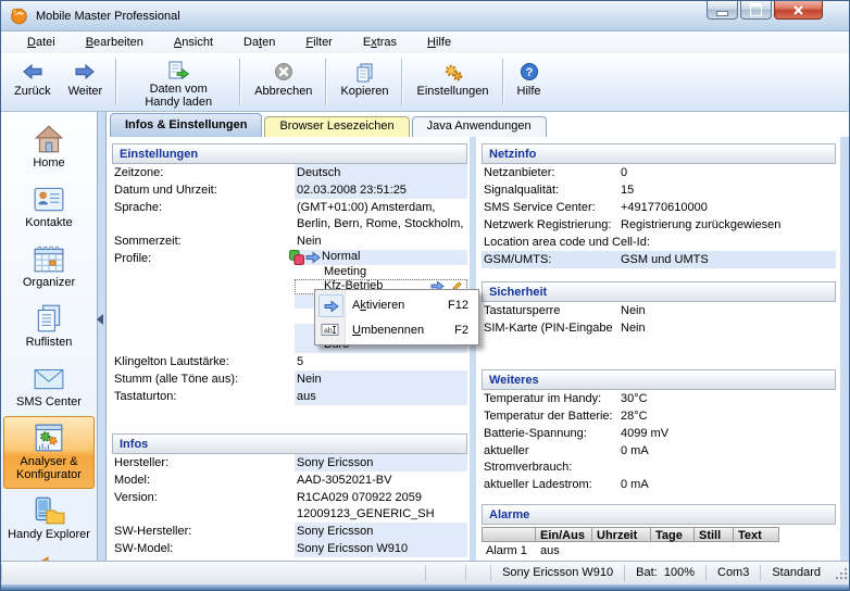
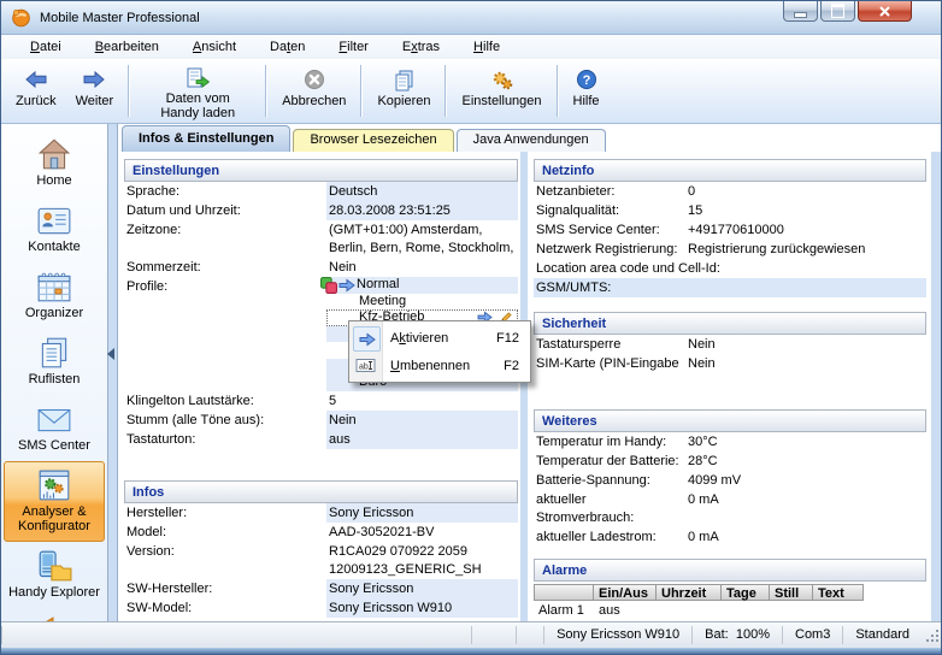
  Mobile Master Professional
  Datei
  Bearbeiten
  Ansicht
  Daten
  Filter
  Extras
  Hilfe
  Zurück
  Weiter
  Daten vom Handy laden
  Abbrechen
  Kopieren
  Einstellungen
  ?
  Hilfe
  Home
  Kontakte
  Organizer
  Ruflisten
  SMS Center
  Analyser & Konfigurator
  Handy Explorer
  Infos & Einstellungen
  Browser Lesezeichen
  Java Anwendungen
  Einstellungen
- Zeitzone:
+ Sprache:
  Deutsch
  Datum und Uhrzeit:
- 02.03.2008 23:51:25
+ 28.03.2008 23:51:25
- Sprache:
+ Zeitzone:
  (GMT+01:00) Amsterdam, Berlin, Bern, Rome, Stockholm,
  Sommerzeit:
  Nein
  Profile:
  Normal
  Meeting
  Kfz-Betrieb
  Klingelton Lautstärke:
  5
  Stumm (alle Töne aus):
  Nein
  Tastaturton:
  aus
  Infos
  Hersteller:
  Sony Ericsson
  Model:
  AAD-3052021-BV
  Version:
  R1CA029 070922 2059 12009123_GENERIC_SH
  SW-Hersteller:
  Sony Ericsson
  SW-Model:
  Sony Ericsson W910
  Netzinfo
  Netzanbieter:
  0
  Signalqualität:
  15
  SMS Service Center:
  +491770610000
  Netzwerk Registrierung:
  Registrierung zurückgewiesen
  Location area code und Cell-Id:
  GSM/UMTS:
- GSM und UMTS
  Sicherheit
  Tastatursperre
  Nein
  SIM-Karte (PIN-Eingabe
  Nein
  Weiteres
  Temperatur im Handy:
  30°C
  Temperatur der Batterie:
  28°C
  Batterie-Spannung:
  4099 mV
  aktueller Stromverbrauch:
  0 mA
  aktueller Ladestrom:
  0 mA
  Alarme
  Ein/Aus
  Uhrzeit
  Tage
  Still
  Text
  Alarm 1
  aus
  Sony Ericsson W910
  Bat: 100%
  Com3
  Standard
  Aktivieren
  F12
  Umbenennen
  F2
